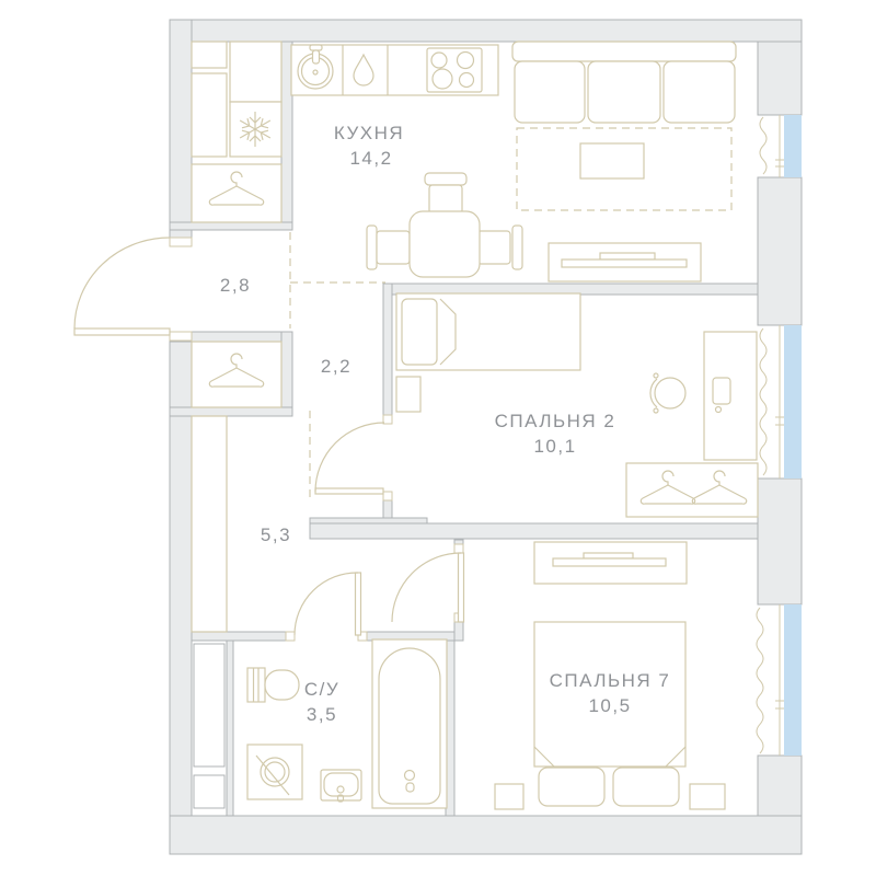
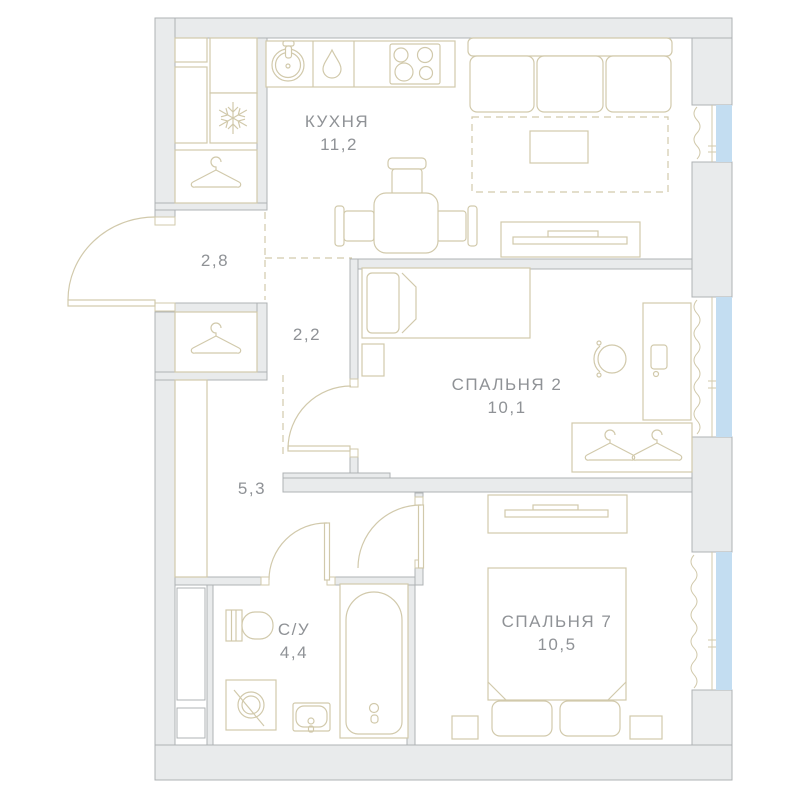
  КУХНЯ
- 14,2
+ 11,2
  СПАЛЬНЯ 2
  10,1
  СПАЛЬНЯ 7
  10,5
  С/У
- 3,5
+ 4,4
  2,8
  2,2
  5,3
